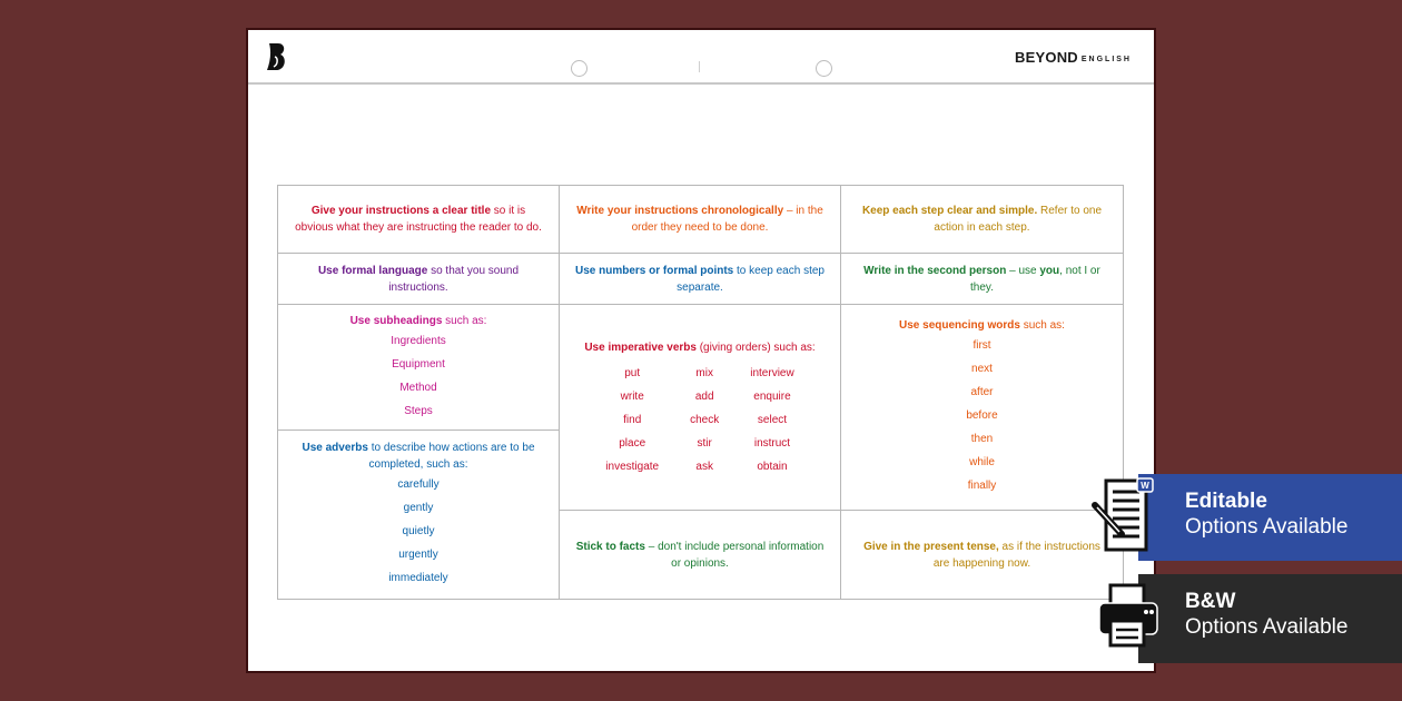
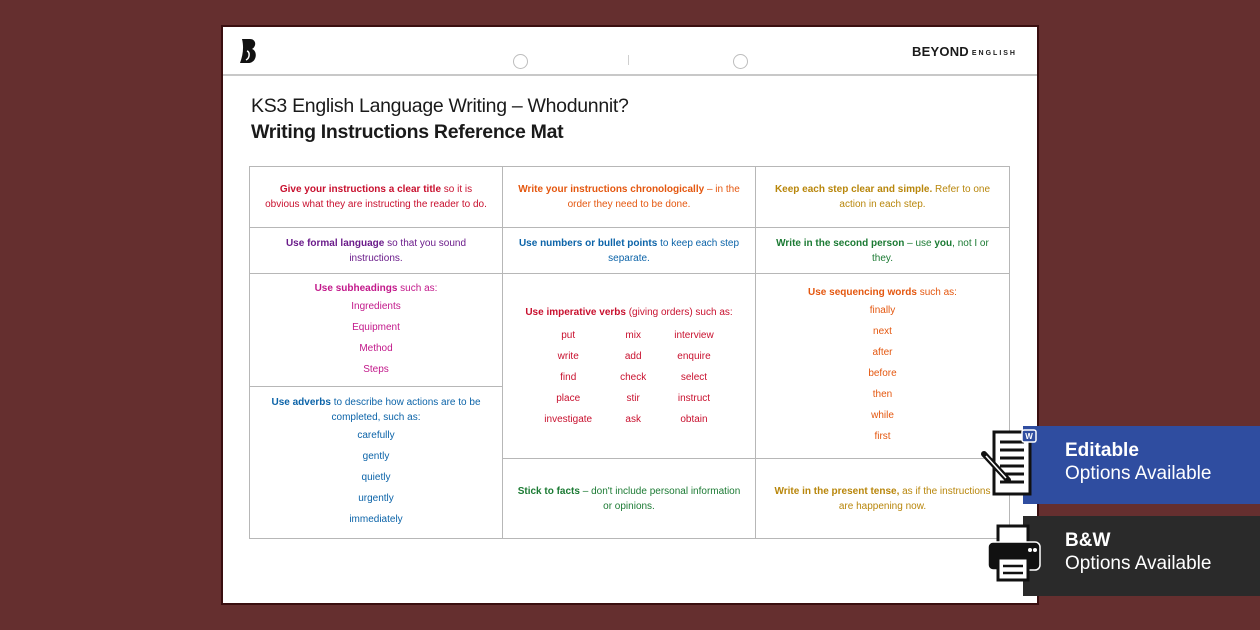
+ KS3 English Language Writing – Whodunnit?
+ Writing Instructions Reference Mat
  Give your instructions a clear title so it is obvious what they are instructing the reader to do.
  Use formal language so that you sound instructions.
  Use subheadings such as:
  Ingredients
  Equipment
  Method
  Steps
  Use adverbs to describe how actions are to be completed, such as:
  carefully
  gently
  quietly
  urgently
  immediately
  Write your instructions chronologically – in the order they need to be done.
- Use numbers or formal points to keep each step separate.
+ Use numbers or bullet points to keep each step separate.
  Use imperative verbs (giving orders) such as:
  put
  mix
  interview
  write
  add
  enquire
  find
  check
  select
  place
  stir
  instruct
  investigate
  ask
  obtain
  Stick to facts – don't include personal information or opinions.
  Keep each step clear and simple. Refer to one action in each step.
  Write in the second person – use you, not I or they.
  Use sequencing words such as:
- first
+ finally
  next
  after
  before
  then
  while
- finally
+ first
- Give in the present tense, as if the instructions are happening now.
+ Write in the present tense, as if the instructions are happening now.
  Editable
  Options Available
  W
  B&W
  Options Available
